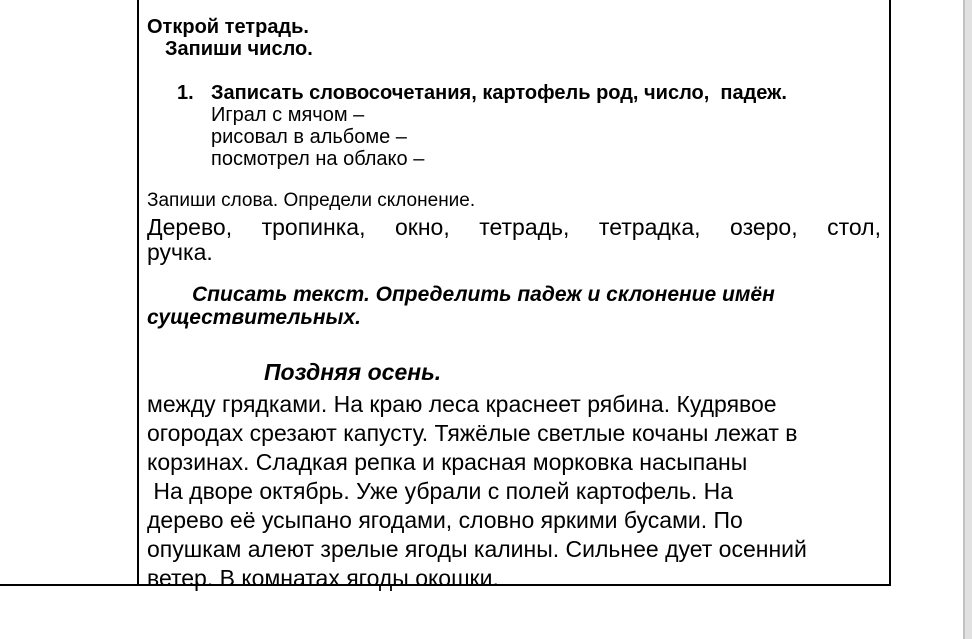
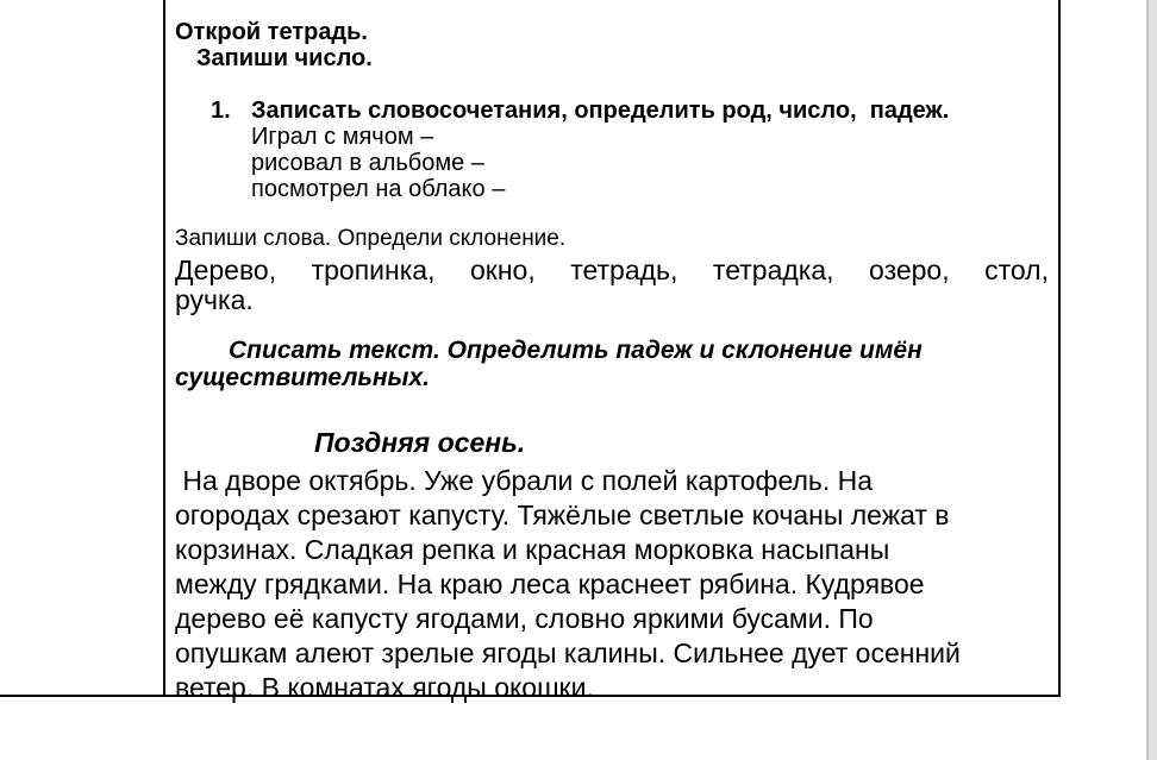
  Открой тетрадь.
  Запиши число.
  1.
- Записать словосочетания, картофель род, число, падеж.
+ Записать словосочетания, определить род, число, падеж.
  Играл с мячом –
  рисовал в альбоме –
  посмотрел на облако –
  Запиши слова. Определи склонение.
  Дерево, тропинка, окно, тетрадь, тетрадка, озеро, стол,
  ручка.
  Списать текст. Определить падеж и склонение имён
  существительных.
  Поздняя осень.
- между грядками. На краю леса краснеет рябина. Кудрявое
+ На дворе октябрь. Уже убрали с полей картофель. На
  огородах срезают капусту. Тяжёлые светлые кочаны лежат в
  корзинах. Сладкая репка и красная морковка насыпаны
- На дворе октябрь. Уже убрали с полей картофель. На
+ между грядками. На краю леса краснеет рябина. Кудрявое
- дерево её усыпано ягодами, словно яркими бусами. По
+ дерево её капусту ягодами, словно яркими бусами. По
  опушкам алеют зрелые ягоды калины. Сильнее дует осенний
  ветер. В комнатах ягоды окошки.
